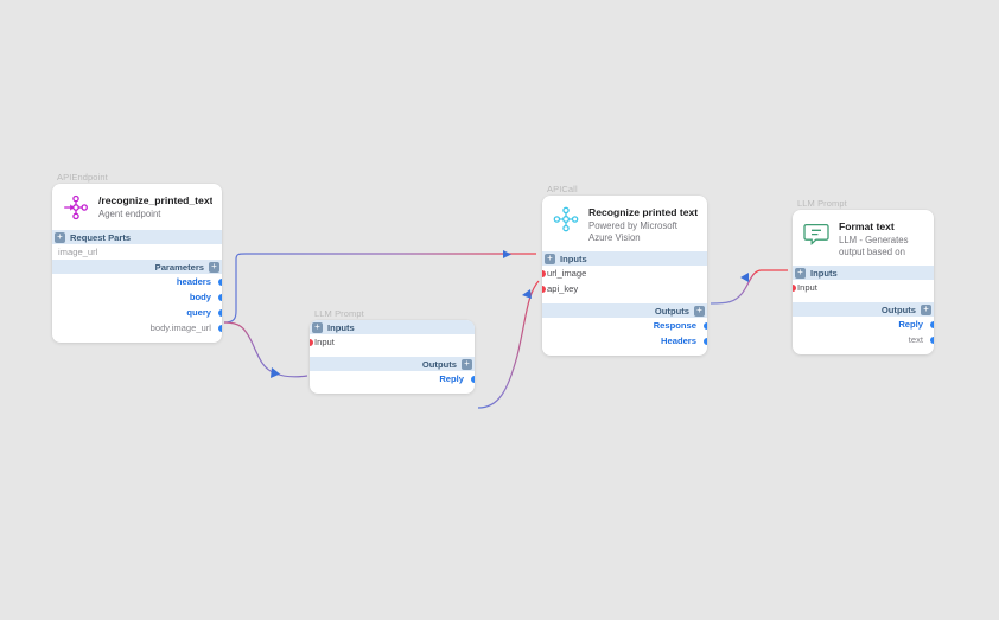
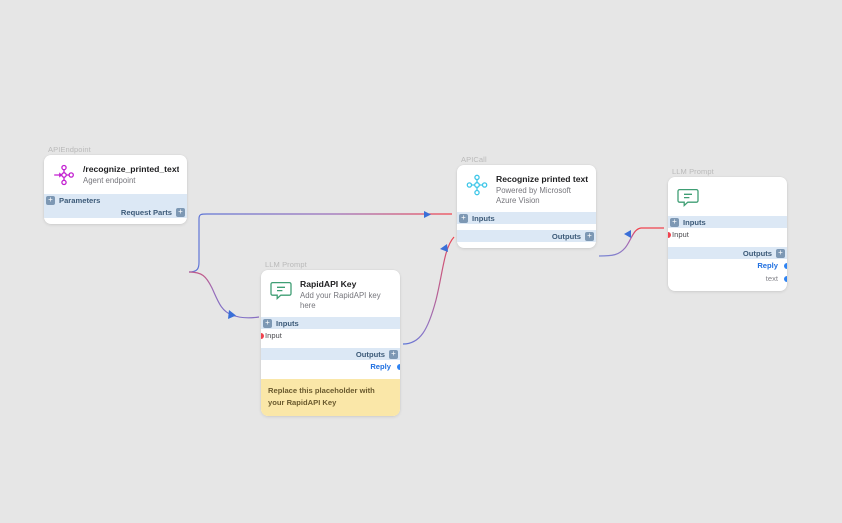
  APIEndpoint
  /recognize_printed_text
  Agent endpoint
- Request Parts
+ Parameters
- image_url
- Parameters
+ Request Parts
- headers
- body
- query
- body.image_url
  LLM Prompt
+ RapidAPI Key
+ Add your RapidAPI key here
  Inputs
  Input
  Outputs
  Reply
+ Replace this placeholder with your RapidAPI Key
  APICall
  Recognize printed text
  Powered by Microsoft Azure Vision
  Inputs
- url_image
- api_key
  Outputs
- Response
- Headers
  LLM Prompt
- Format text
- LLM - Generates output based on
  Inputs
  Input
  Outputs
  Reply
  text
